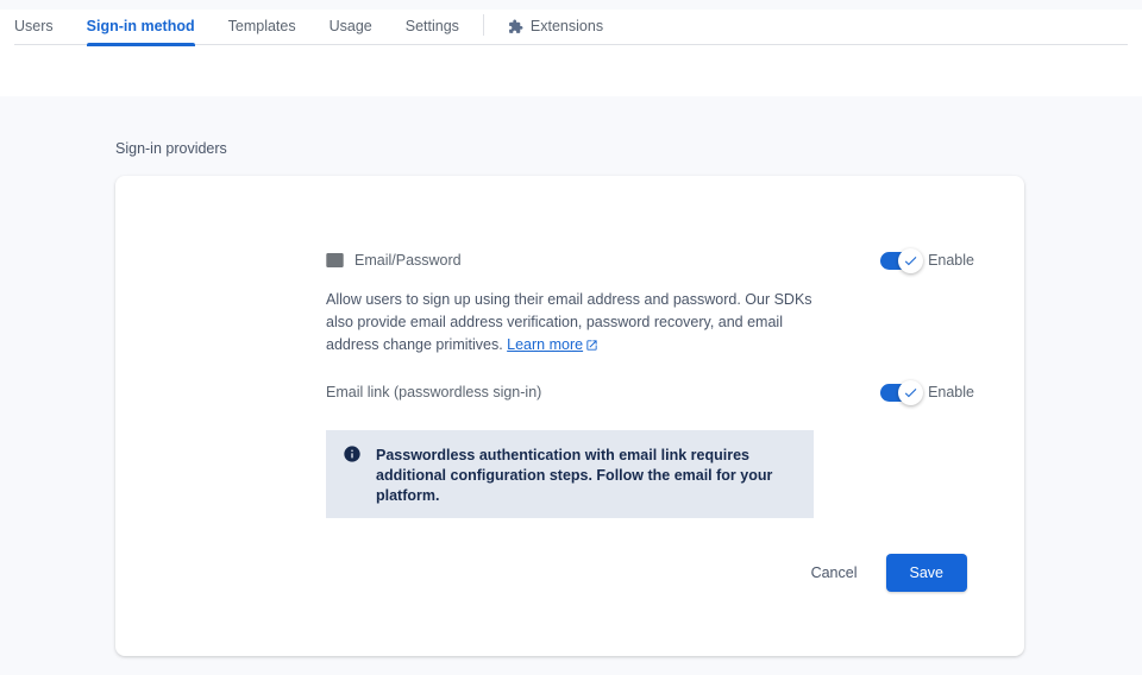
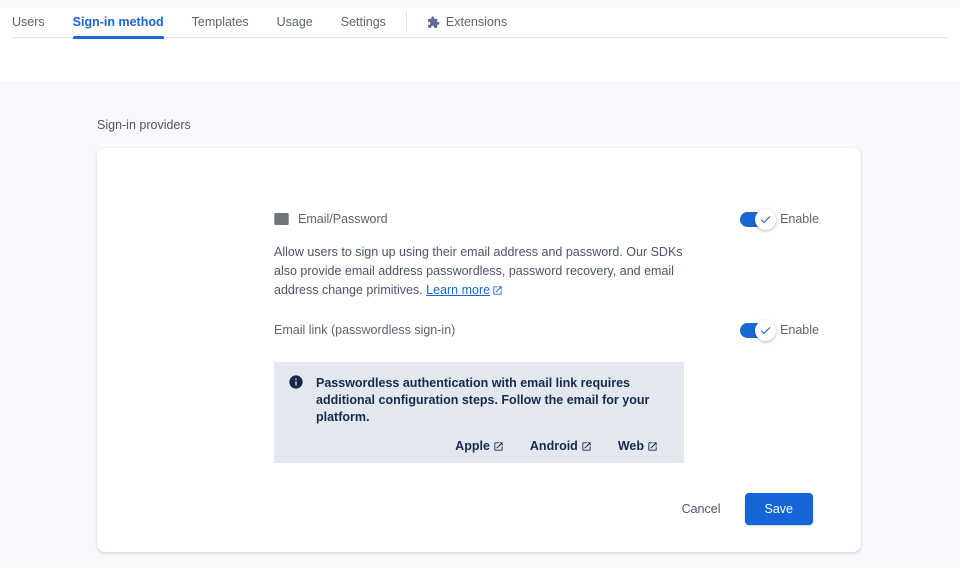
  Users
  Sign-in method
  Templates
  Usage
  Settings
  Extensions
  Sign-in providers
  Email/Password
  Enable
- Allow users to sign up using their email address and password. Our SDKs also provide email address verification, password recovery, and email address change primitives. Learn more
+ Allow users to sign up using their email address and password. Our SDKs also provide email address passwordless, password recovery, and email address change primitives. Learn more
  Email link (passwordless sign-in)
  Enable
  Passwordless authentication with email link requires additional configuration steps. Follow the email for your platform.
+ Apple
+ Android
+ Web
  Cancel
  Save
